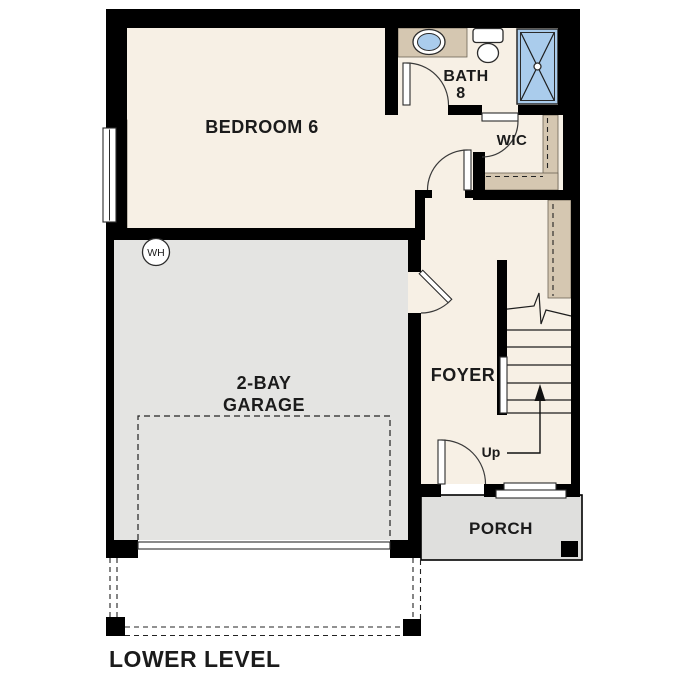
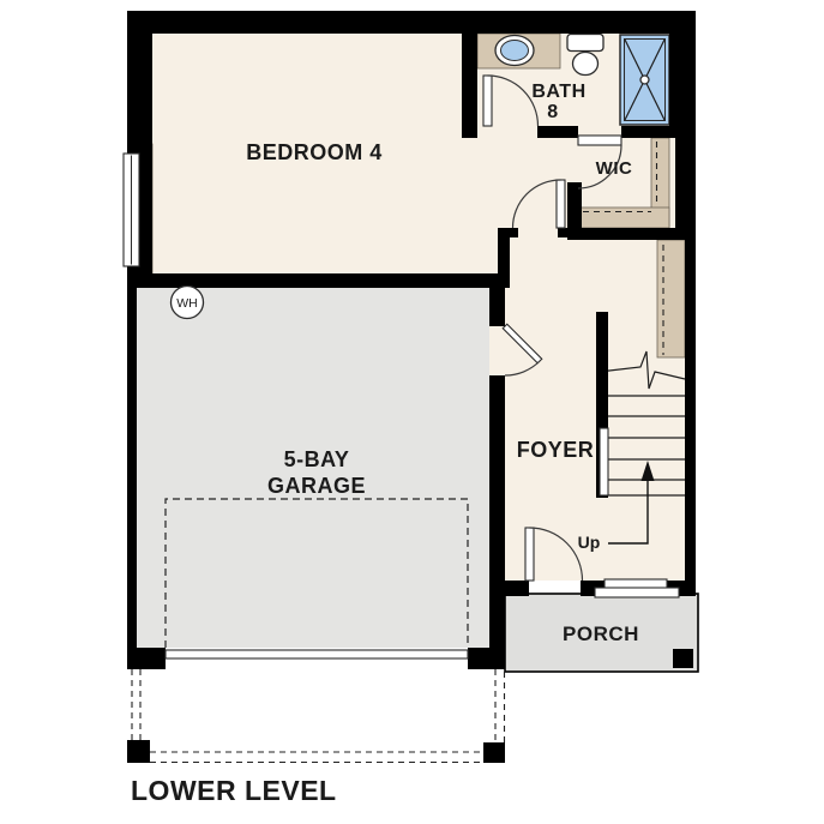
  WH
- BEDROOM 6
+ BEDROOM 4
  BATH
  8
  WIC
- 2-BAY
+ 5-BAY
  GARAGE
  FOYER
  PORCH
  Up
  LOWER LEVEL
